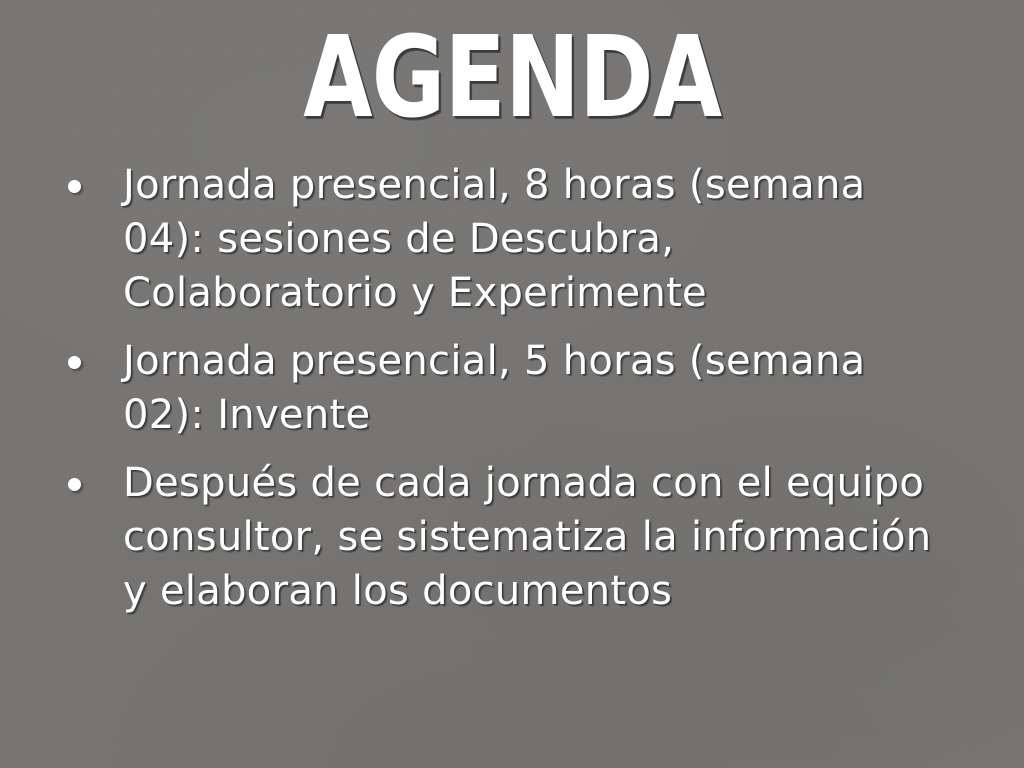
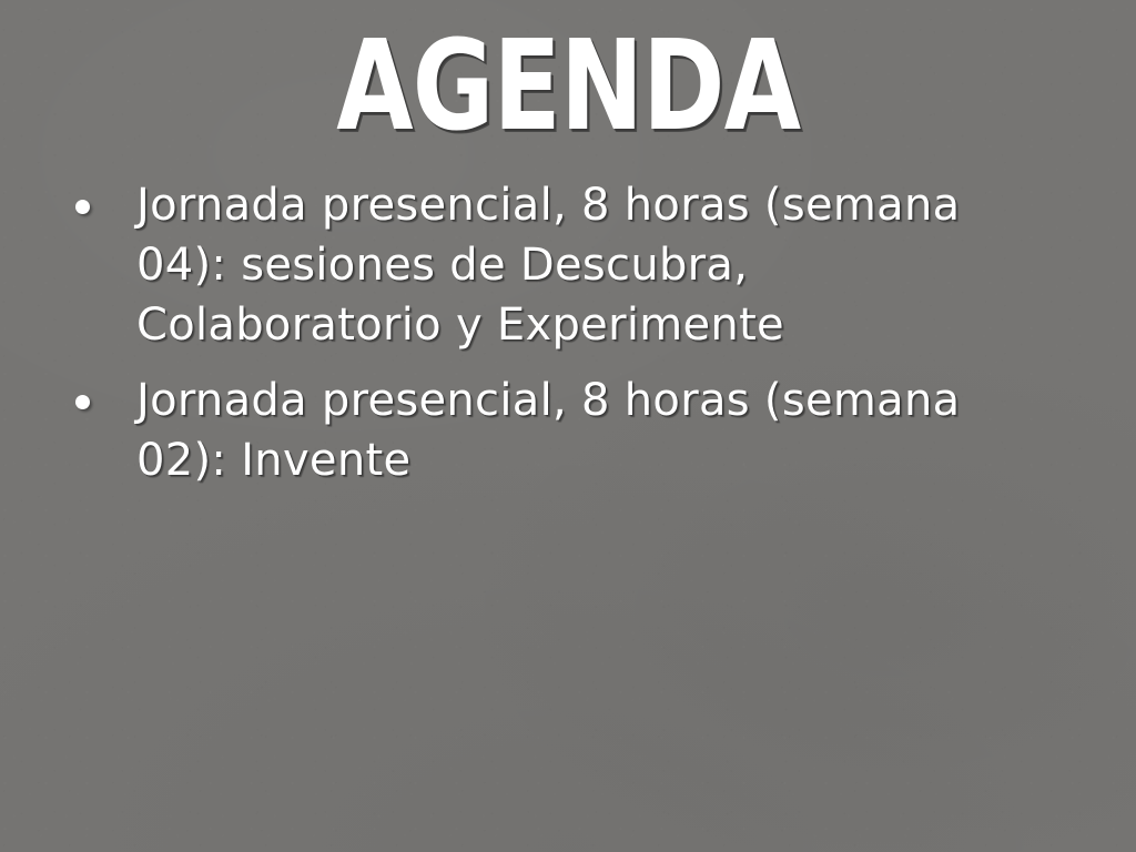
  AGENDA
  Jornada presencial, 8 horas (semana 04): sesiones de Descubra, Colaboratorio y Experimente
- Jornada presencial, 5 horas (semana 02): Invente
+ Jornada presencial, 8 horas (semana 02): Invente
- Después de cada jornada con el equipo consultor, se sistematiza la información y elaboran los documentos
